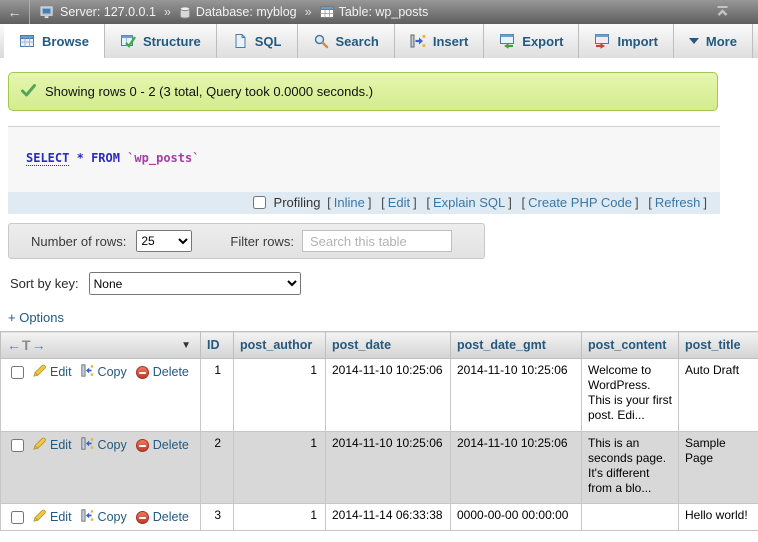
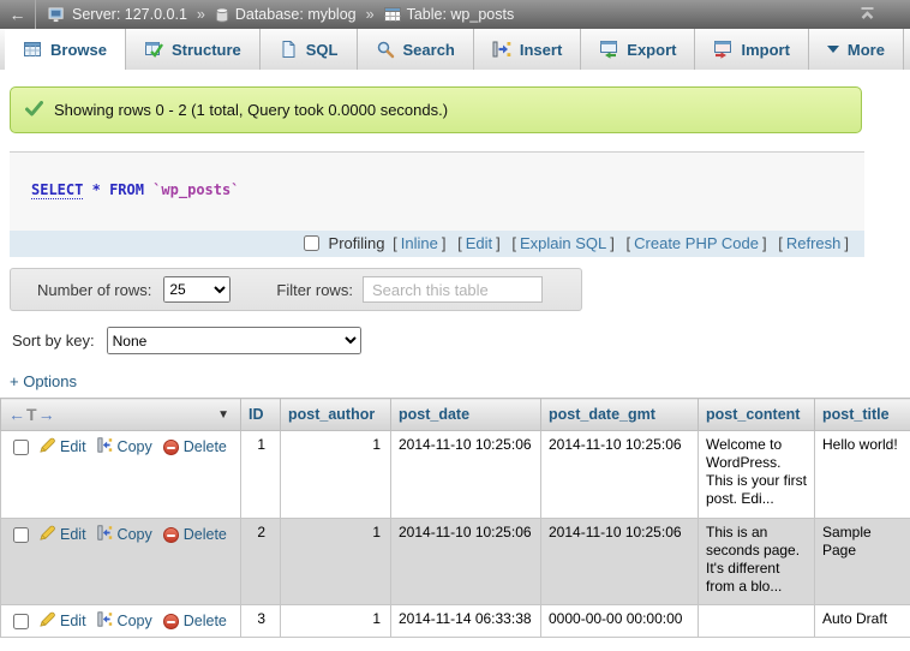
  ←
  Server: 127.0.0.1
  »
  Database: myblog
  »
  Table: wp_posts
  Browse
  Structure
  SQL
  Search
  Insert
  Export
  Import
  More
- Showing rows 0 - 2 (3 total, Query took 0.0000 seconds.)
+ Showing rows 0 - 2 (1 total, Query took 0.0000 seconds.)
  SELECT * FROM `wp_posts`
  Profiling [ Inline ] [ Edit ] [ Explain SQL ] [ Create PHP Code ] [ Refresh ]
  Number of rows:
  25
  Filter rows:
  Search this table
  Sort by key:
  None
  + Options
  ← T → ▼	ID	post_author	post_date	post_date_gmt	post_content	post_title
- Edit Copy Delete	1	1	2014-11-10 10:25:06	2014-11-10 10:25:06	Welcome to WordPress. This is your first post. Edi...	Auto Draft
+ Edit Copy Delete	1	1	2014-11-10 10:25:06	2014-11-10 10:25:06	Welcome to WordPress. This is your first post. Edi...	Hello world!
  Edit Copy Delete	2	1	2014-11-10 10:25:06	2014-11-10 10:25:06	This is an seconds page. It's different from a blo...	Sample Page
- Edit Copy Delete	3	1	2014-11-14 06:33:38	0000-00-00 00:00:00		Hello world!
+ Edit Copy Delete	3	1	2014-11-14 06:33:38	0000-00-00 00:00:00		Auto Draft
